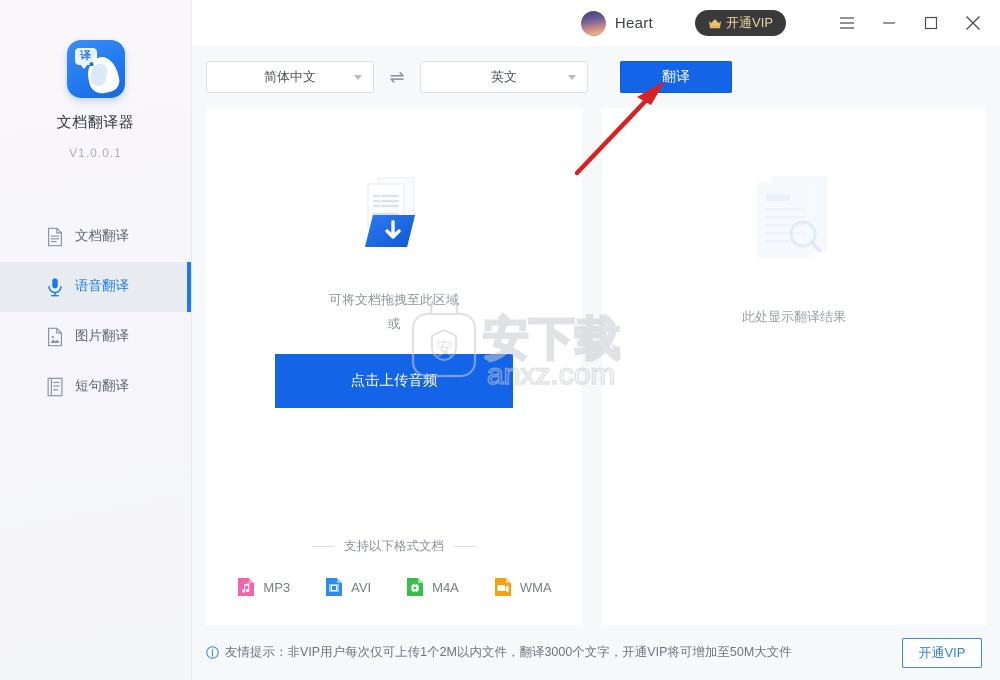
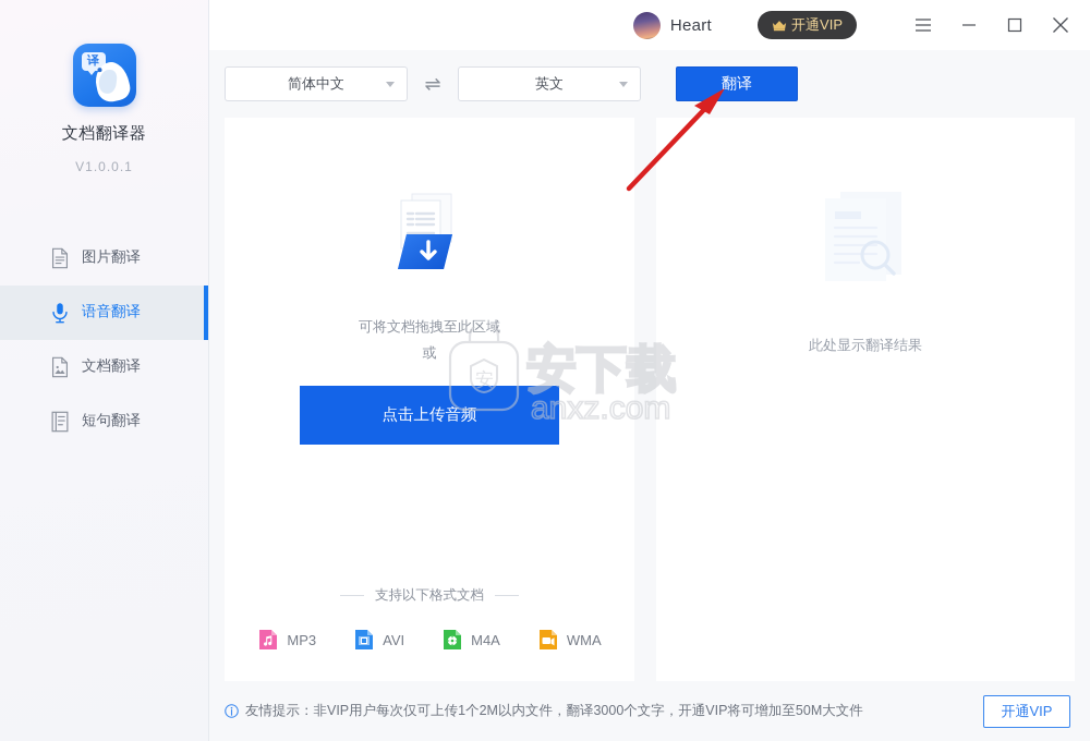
  译
  文档翻译器
  V1.0.0.1
- 文档翻译
+ 图片翻译
  语音翻译
- 图片翻译
+ 文档翻译
  短句翻译
  Heart
  开通VIP
  简体中文
  ⇌
  英文
  翻译
  可将文档拖拽至此区域
  或
  点击上传音频
  支持以下格式文档
  MP3
  AVI
  M4A
  WMA
  此处显示翻译结果
  友情提示：非VIP用户每次仅可上传1个2M以内文件，翻译3000个文字，开通VIP将可增加至50M大文件
  开通VIP
  安
  安下载
  anxz.com
